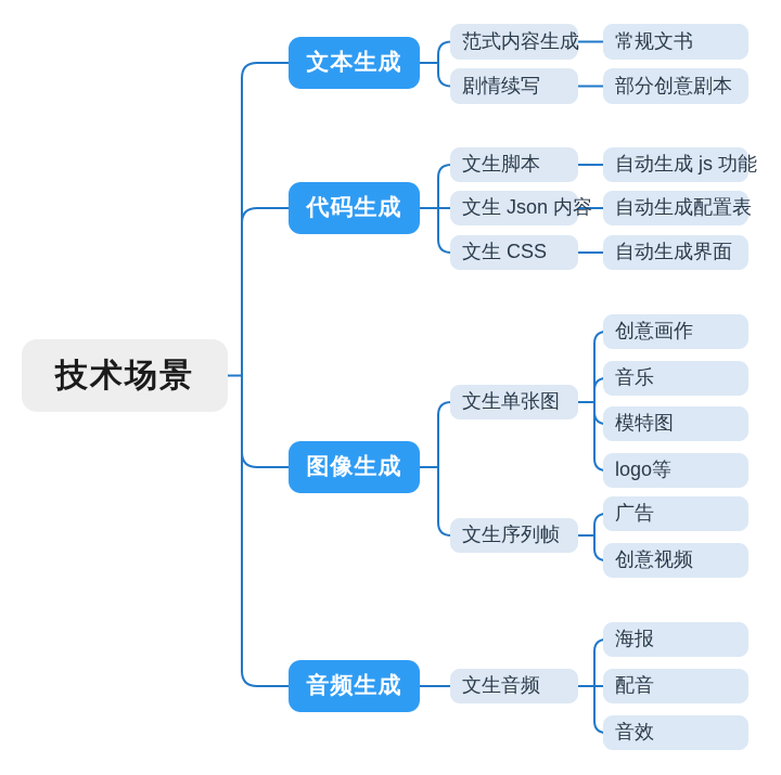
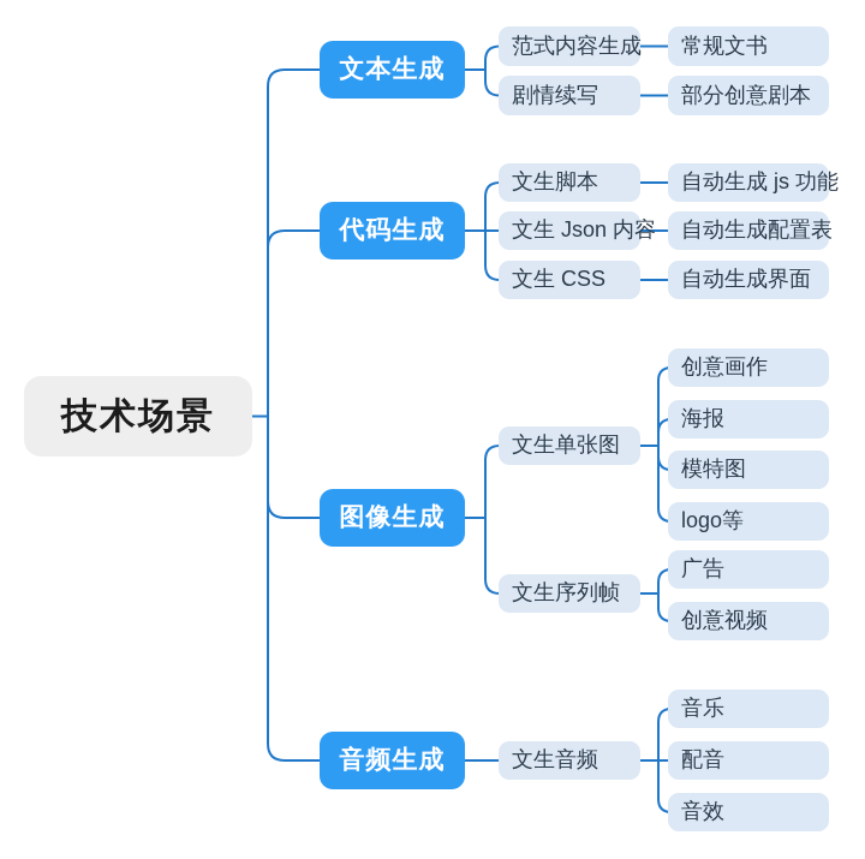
  技术场景
  文本生成
  范式内容生成
  常规文书
  剧情续写
  部分创意剧本
  代码生成
  文生脚本
  自动生成 js 功能
  文生 Json 内容
  自动生成配置表
  文生 CSS
  自动生成界面
  图像生成
  文生单张图
  创意画作
- 音乐
+ 海报
  模特图
  logo等
  文生序列帧
  广告
  创意视频
  音频生成
  文生音频
- 海报
+ 音乐
  配音
  音效
